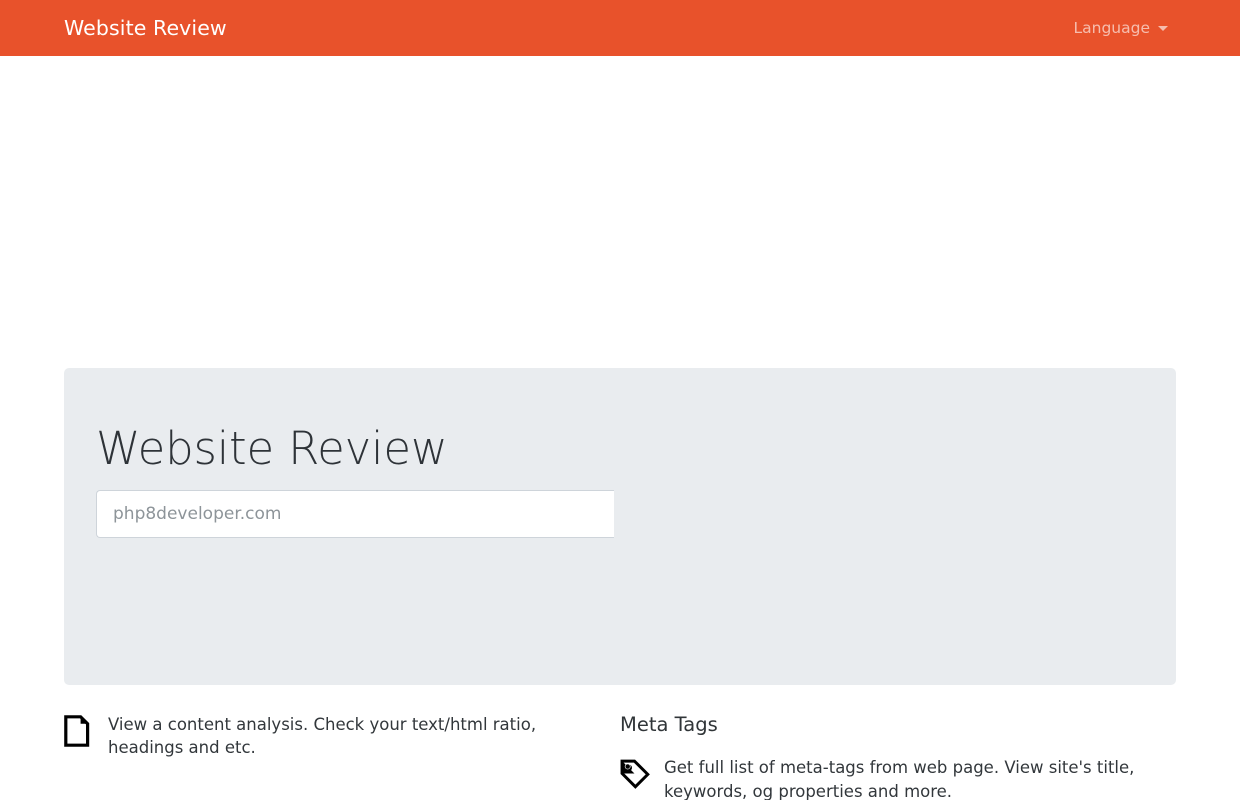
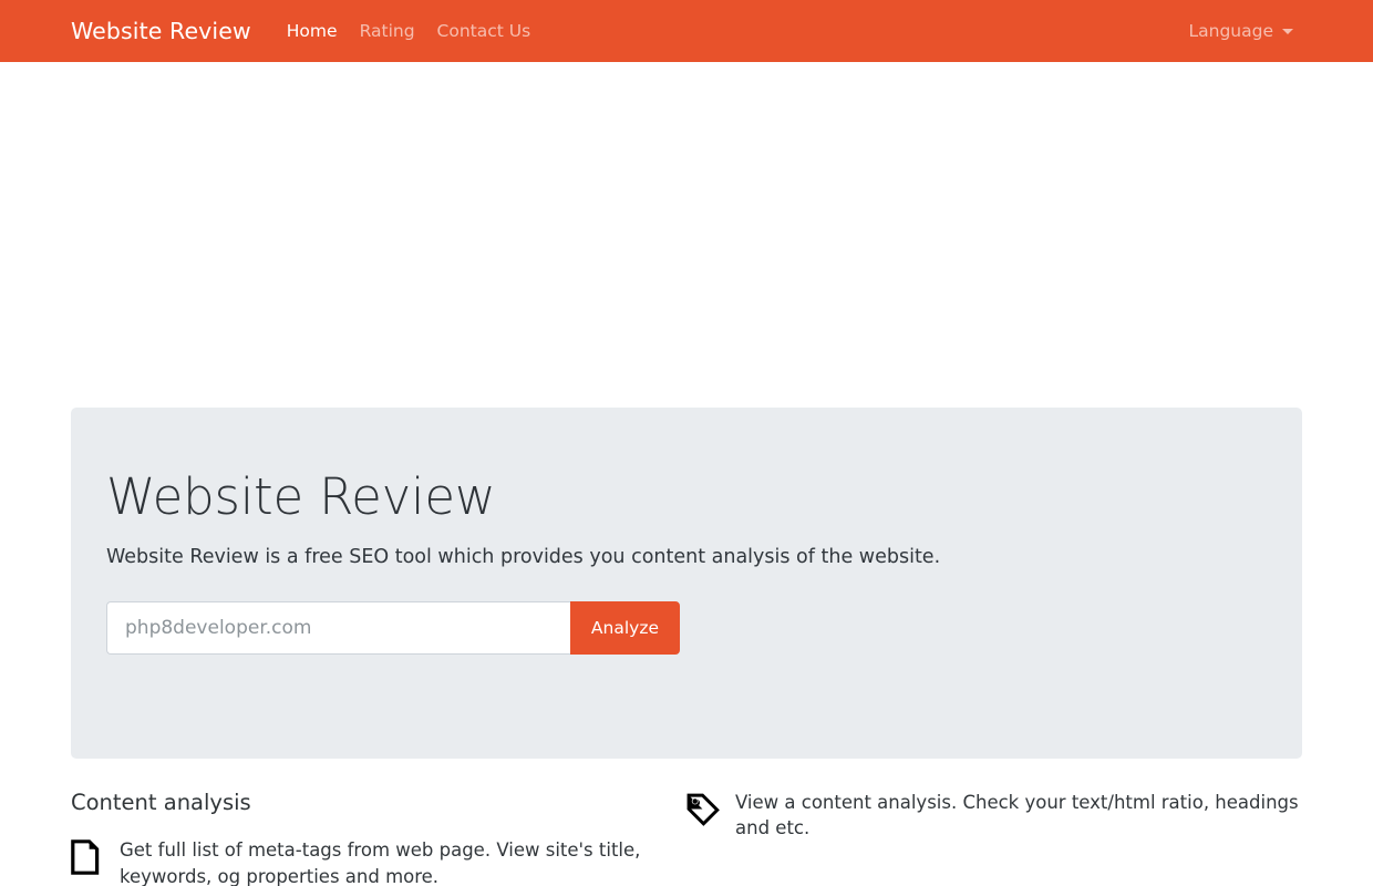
  Website Review
+ Home
+ Rating
+ Contact Us
  Language
  Website Review
+ Website Review is a free SEO tool which provides you content analysis of the website.
  php8developer.com
+ Analyze
+ Content analysis
- View a content analysis. Check your text/html ratio, headings and etc.
+ Get full list of meta-tags from web page. View site's title, keywords, og properties and more.
- Meta Tags
- Get full list of meta-tags from web page. View site's title, keywords, og properties and more.
+ View a content analysis. Check your text/html ratio, headings and etc.
